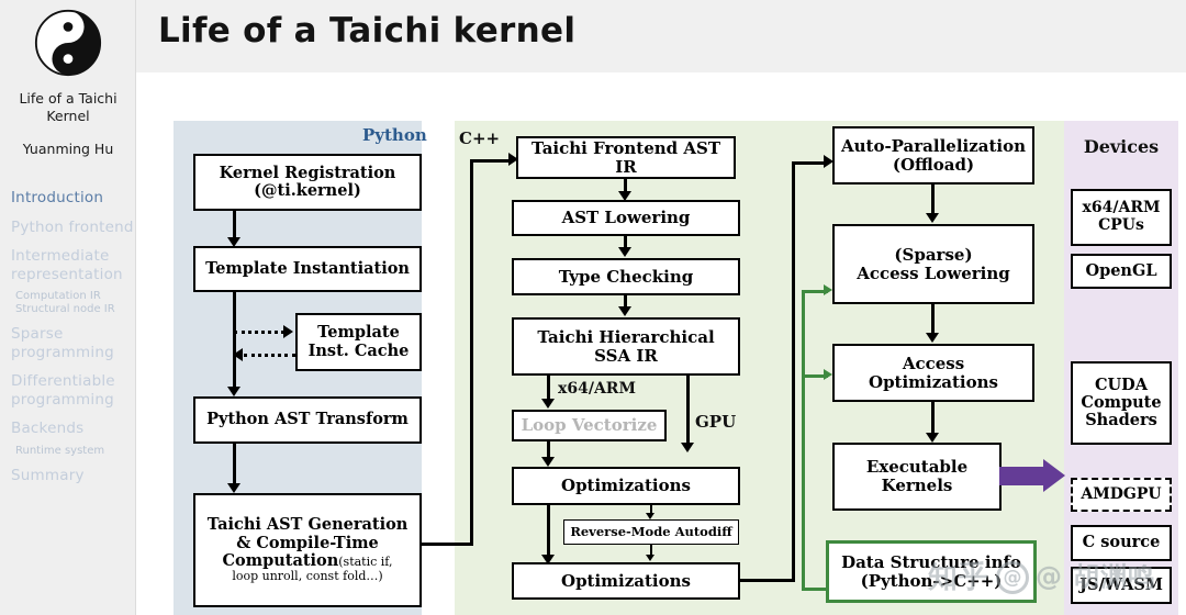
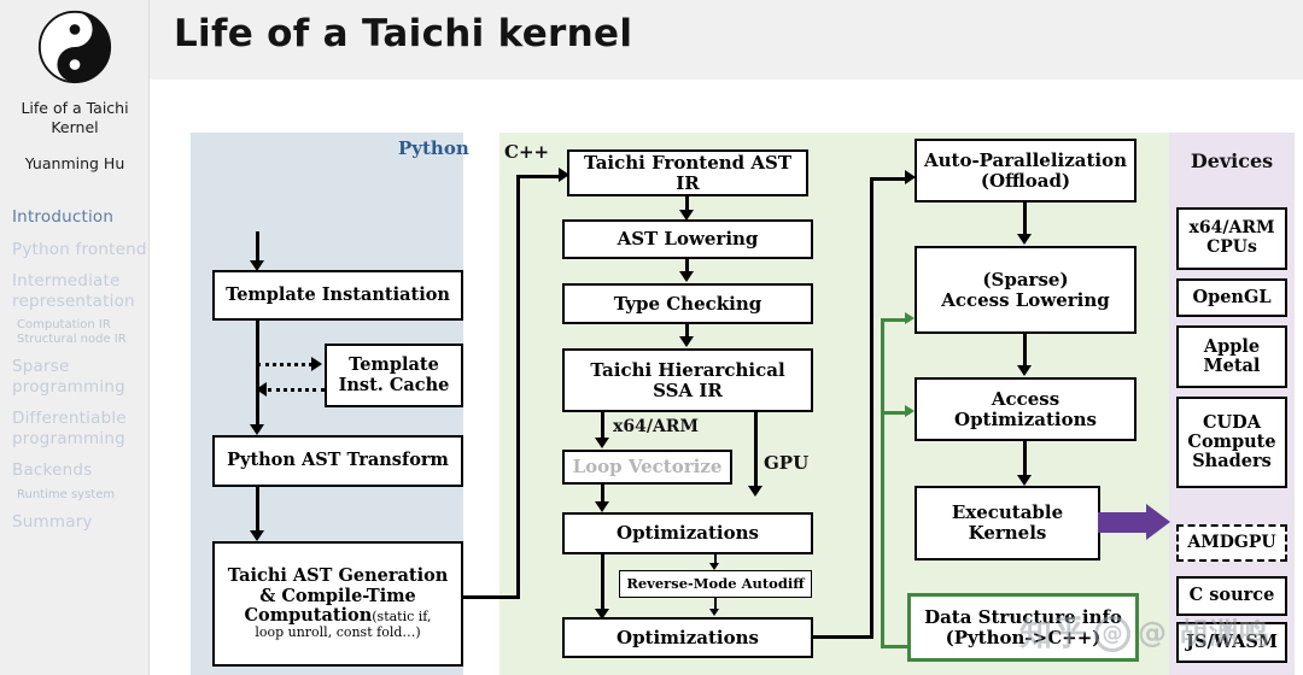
  Life of a Taichi Kernel
  Yuanming Hu
  Introduction
  Python frontend
  Intermediate representation
  Computation IR
  Structural node IR
  Sparse programming
  Differentiable programming
  Backends
  Runtime system
  Summary
  Life of a Taichi kernel
  Python
  C++
  Devices
- Kernel Registration
- (@ti.kernel)
  Template Instantiation
  Template
  Inst. Cache
  Python AST Transform
  Taichi AST Generation
  & Compile-Time
  Computation(static if,
  loop unroll, const fold…)
  Taichi Frontend AST IR
  AST Lowering
  Type Checking
  Taichi Hierarchical
  SSA IR
  x64/ARM
  GPU
  Loop Vectorize
  Optimizations
  Reverse-Mode Autodiff
  Optimizations
  Auto-Parallelization
  (Offload)
  (Sparse)
  Access Lowering
  Access
  Optimizations
  Executable
  Kernels
  Data Structure info
  (Python->C++)
  x64/ARM
  CPUs
  OpenGL
+ Apple
+ Metal
  CUDA
  Compute
  Shaders
  AMDGPU
  C source
  JS/WASM
  知乎
  @
  @ 胡渊鸣
